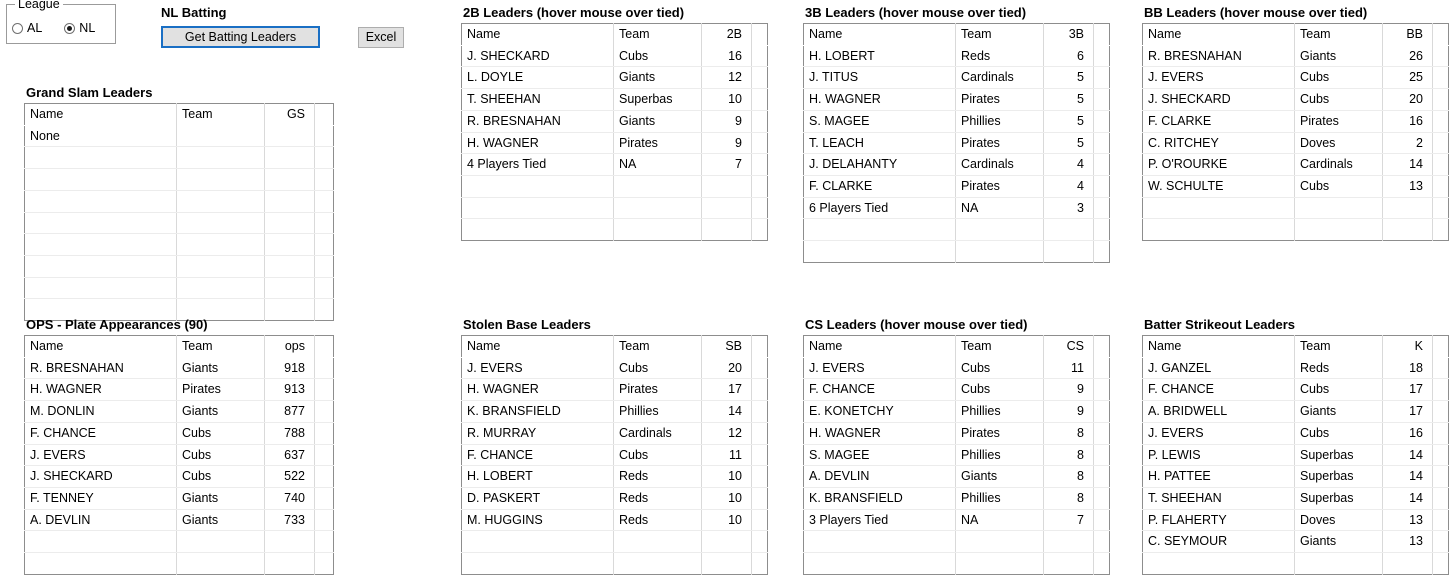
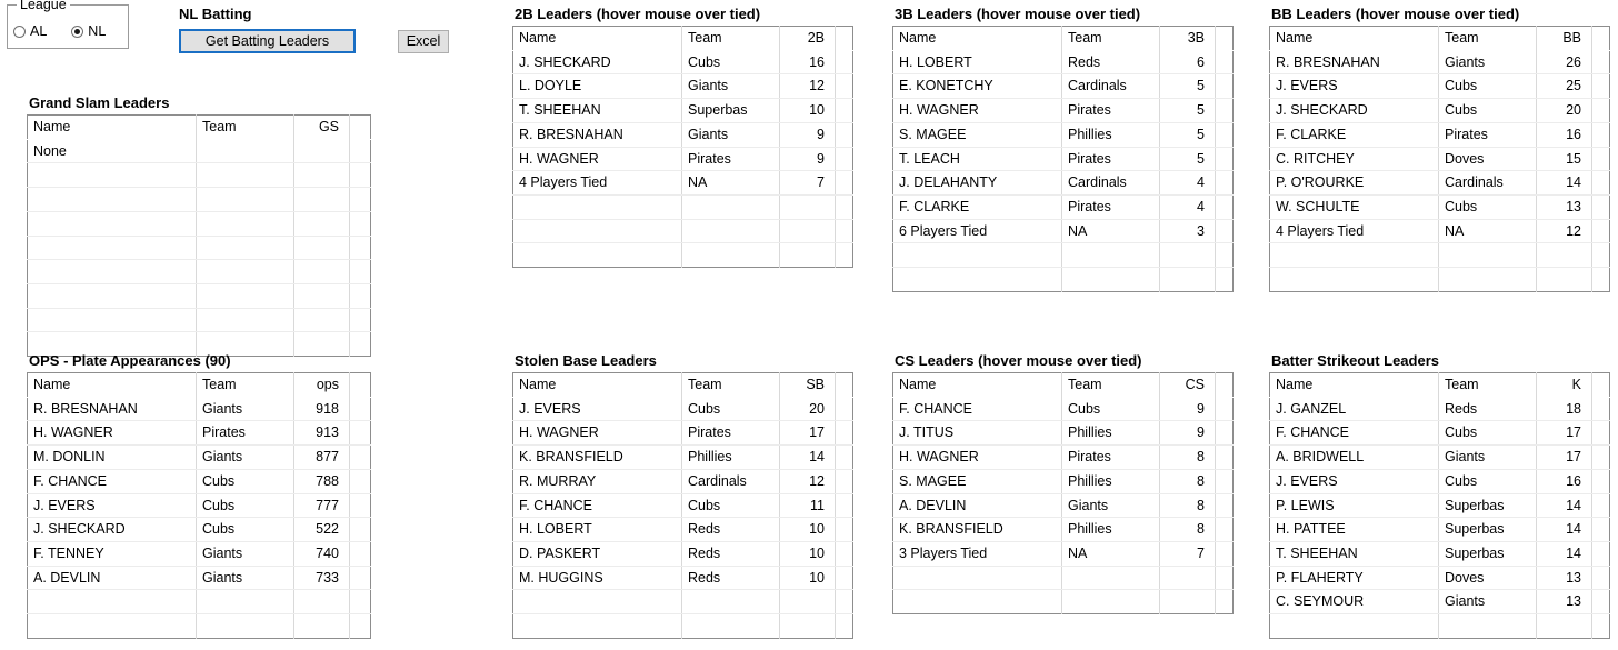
  League
  AL
  NL
  NL Batting
  Get Batting Leaders
  Excel
  Grand Slam Leaders
  Name	Team	GS
  None
  2B Leaders (hover mouse over tied)
  Name	Team	2B
  J. SHECKARD	Cubs	16
  L. DOYLE	Giants	12
  T. SHEEHAN	Superbas	10
  R. BRESNAHAN	Giants	9
  H. WAGNER	Pirates	9
  4 Players Tied	NA	7
  3B Leaders (hover mouse over tied)
  Name	Team	3B
  H. LOBERT	Reds	6
- J. TITUS	Cardinals	5
+ E. KONETCHY	Cardinals	5
  H. WAGNER	Pirates	5
  S. MAGEE	Phillies	5
  T. LEACH	Pirates	5
  J. DELAHANTY	Cardinals	4
  F. CLARKE	Pirates	4
  6 Players Tied	NA	3
  BB Leaders (hover mouse over tied)
  Name	Team	BB
  R. BRESNAHAN	Giants	26
  J. EVERS	Cubs	25
  J. SHECKARD	Cubs	20
  F. CLARKE	Pirates	16
- C. RITCHEY	Doves	2
+ C. RITCHEY	Doves	15
  P. O'ROURKE	Cardinals	14
  W. SCHULTE	Cubs	13
+ 4 Players Tied	NA	12
  OPS - Plate Appearances (90)
  Name	Team	ops
  R. BRESNAHAN	Giants	918
  H. WAGNER	Pirates	913
  M. DONLIN	Giants	877
  F. CHANCE	Cubs	788
- J. EVERS	Cubs	637
+ J. EVERS	Cubs	777
  J. SHECKARD	Cubs	522
  F. TENNEY	Giants	740
  A. DEVLIN	Giants	733
  Stolen Base Leaders
  Name	Team	SB
  J. EVERS	Cubs	20
  H. WAGNER	Pirates	17
  K. BRANSFIELD	Phillies	14
  R. MURRAY	Cardinals	12
  F. CHANCE	Cubs	11
  H. LOBERT	Reds	10
  D. PASKERT	Reds	10
  M. HUGGINS	Reds	10
  CS Leaders (hover mouse over tied)
  Name	Team	CS
- J. EVERS	Cubs	11
  F. CHANCE	Cubs	9
- E. KONETCHY	Phillies	9
+ J. TITUS	Phillies	9
  H. WAGNER	Pirates	8
  S. MAGEE	Phillies	8
  A. DEVLIN	Giants	8
  K. BRANSFIELD	Phillies	8
  3 Players Tied	NA	7
  Batter Strikeout Leaders
  Name	Team	K
  J. GANZEL	Reds	18
  F. CHANCE	Cubs	17
  A. BRIDWELL	Giants	17
  J. EVERS	Cubs	16
  P. LEWIS	Superbas	14
  H. PATTEE	Superbas	14
  T. SHEEHAN	Superbas	14
  P. FLAHERTY	Doves	13
  C. SEYMOUR	Giants	13
